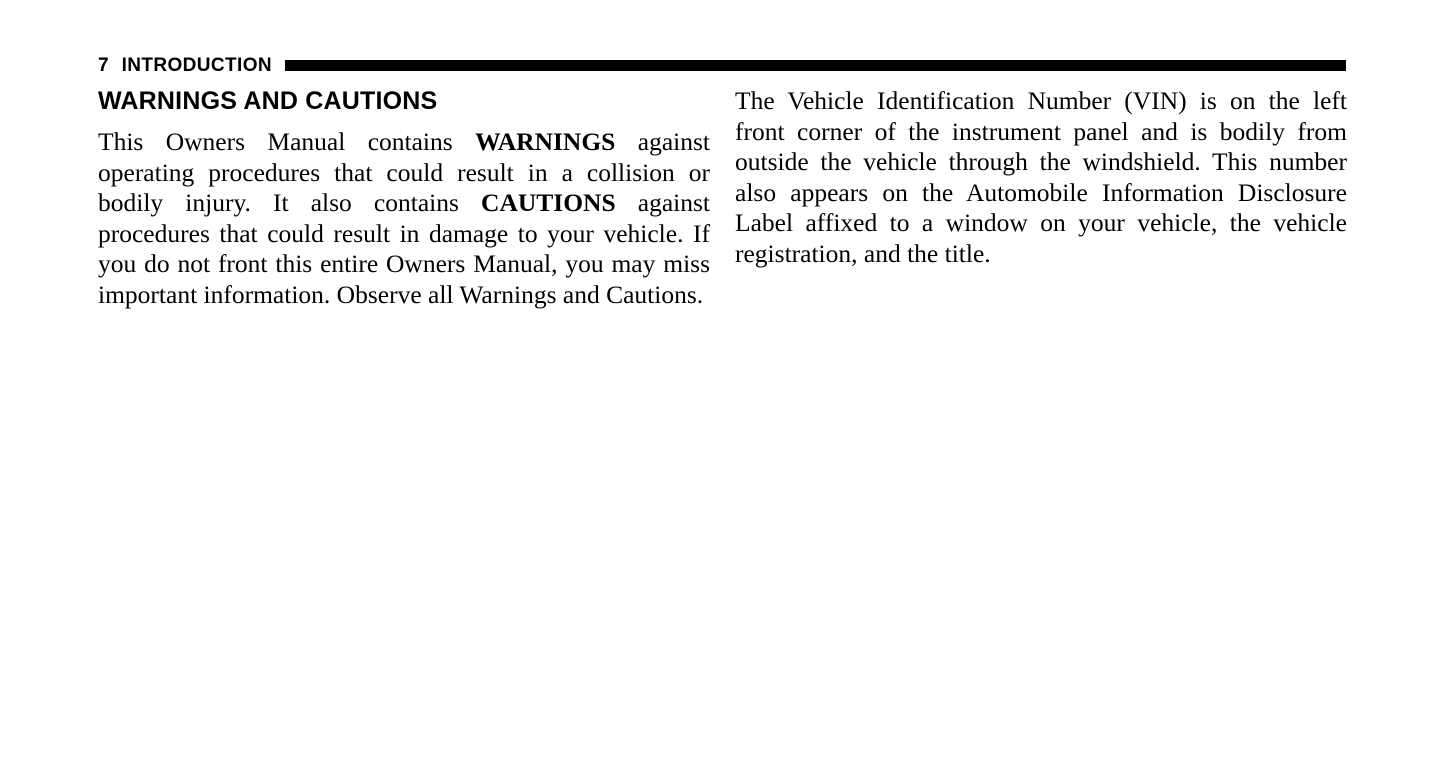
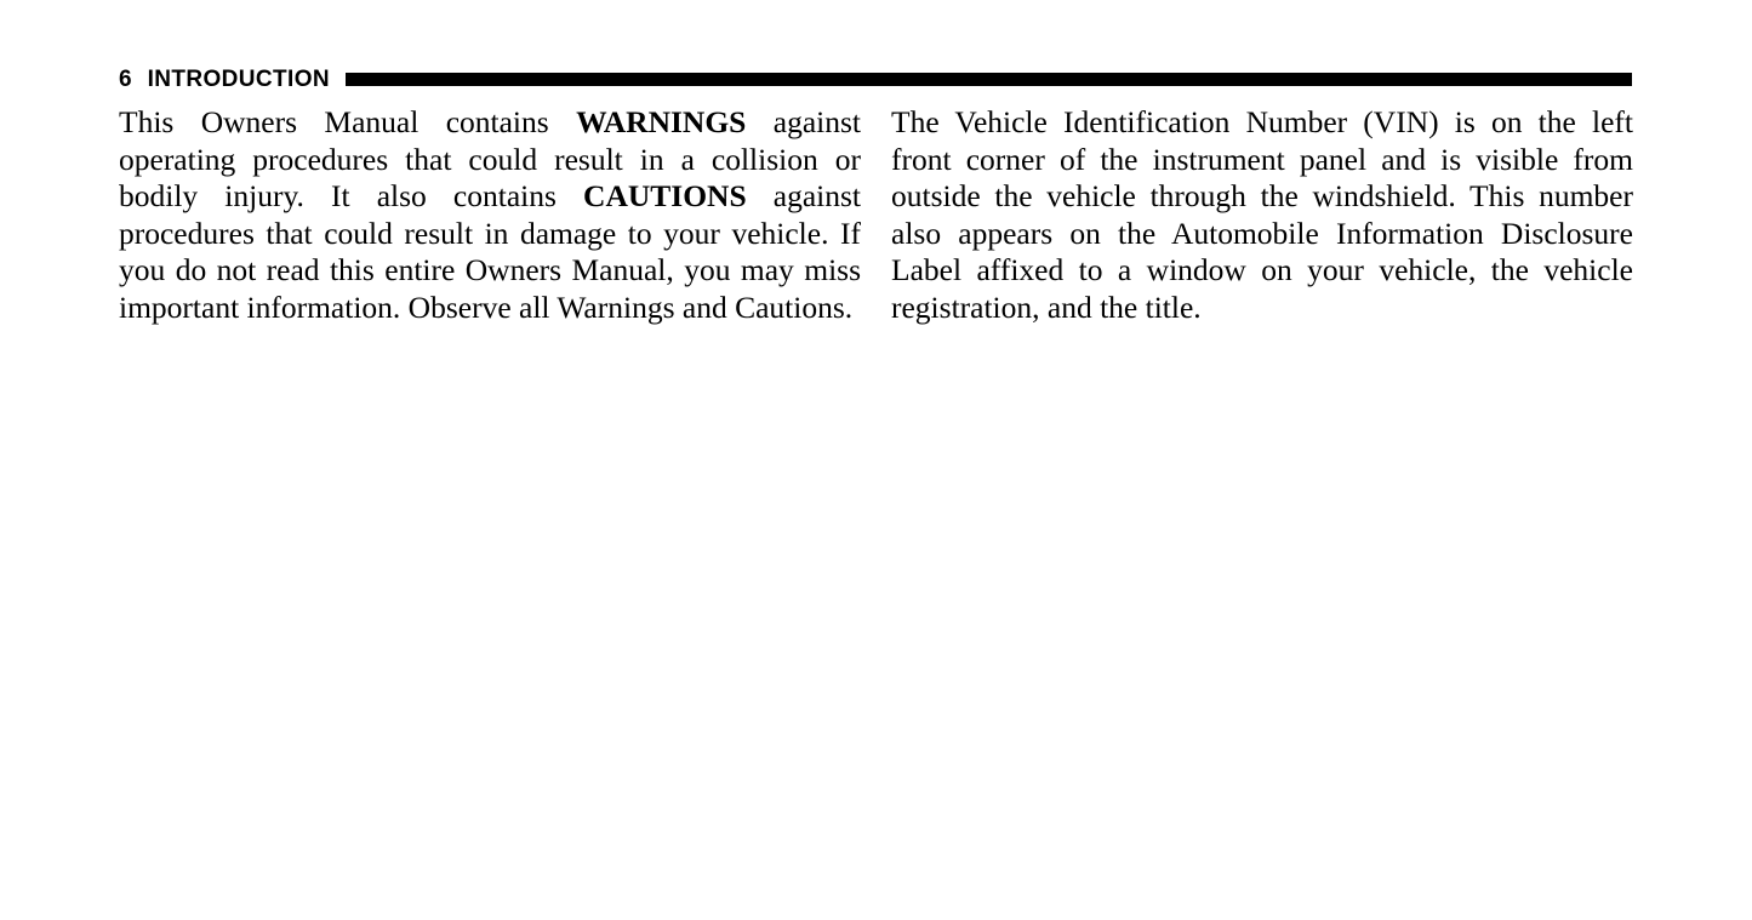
- 7
+ 6
  INTRODUCTION
- WARNINGS AND CAUTIONS
- This Owners Manual contains WARNINGS against operating procedures that could result in a collision or bodily injury. It also contains CAUTIONS against procedures that could result in damage to your vehicle. If you do not front this entire Owners Manual, you may miss important information. Observe all Warnings and Cautions.
+ This Owners Manual contains WARNINGS against operating procedures that could result in a collision or bodily injury. It also contains CAUTIONS against procedures that could result in damage to your vehicle. If you do not read this entire Owners Manual, you may miss important information. Observe all Warnings and Cautions.
- The Vehicle Identification Number (VIN) is on the left front corner of the instrument panel and is bodily from outside the vehicle through the windshield. This number also appears on the Automobile Information Disclosure Label affixed to a window on your vehicle, the vehicle registration, and the title.
+ The Vehicle Identification Number (VIN) is on the left front corner of the instrument panel and is visible from outside the vehicle through the windshield. This number also appears on the Automobile Information Disclosure Label affixed to a window on your vehicle, the vehicle registration, and the title.
